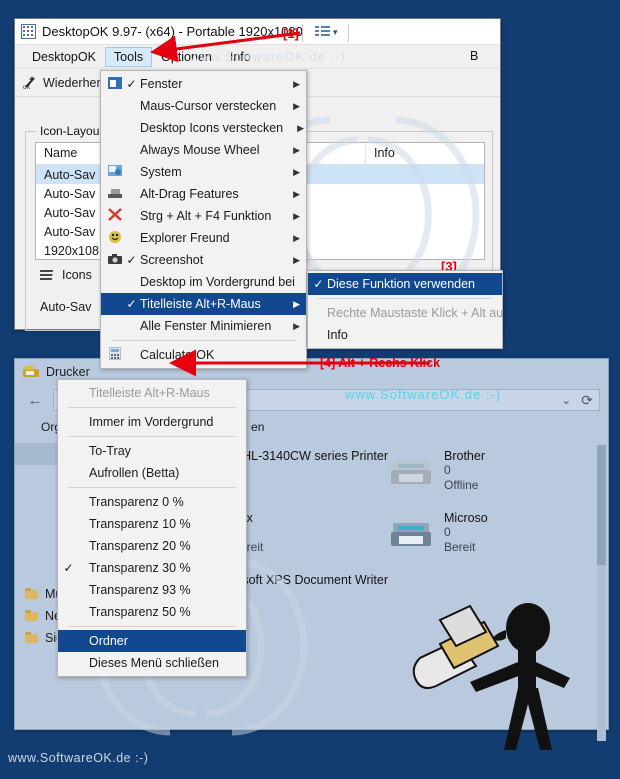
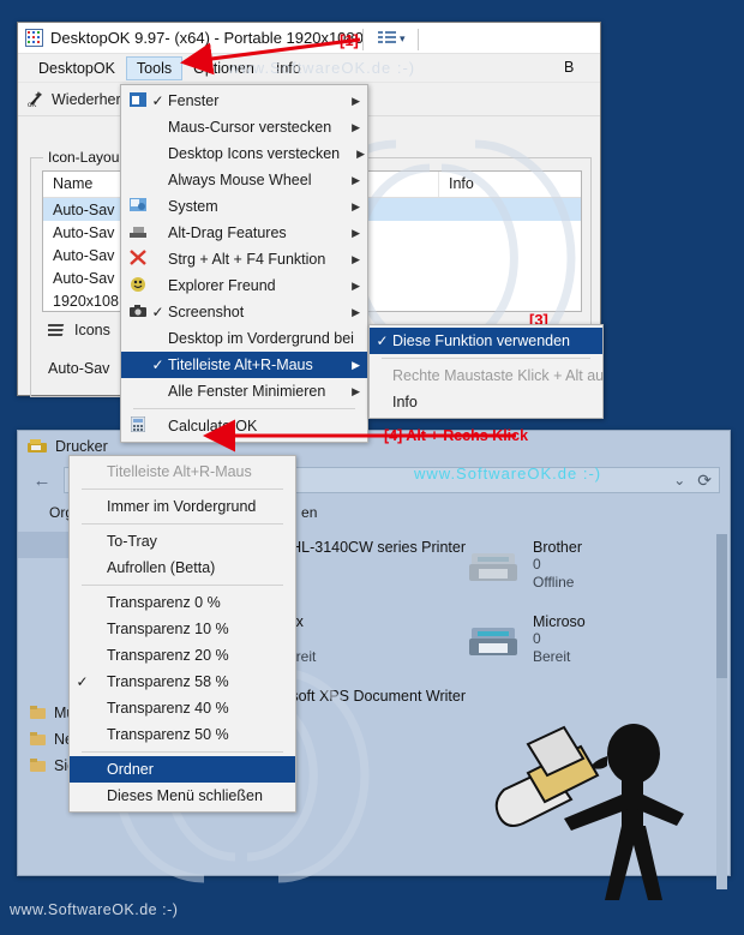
  DesktopOK 9.97- (x64) - Portable 1920x1080
  DesktopOK
  Tools
  Optionen
  Info
  www.SoftwareOK.de :-)
  B
  Wiederher
  ▾
  Icon-Layou
  Name
  Info
  Auto-Sav
  Auto-Sav
  Auto-Sav
  Auto-Sav
  1920x108
  Icons
  Auto-Sav
  ✓
  Fenster
  ▶
  Maus-Cursor verstecken
  ▶
  Desktop Icons verstecken
  ▶
  Always Mouse Wheel
  ▶
  System
  ▶
  Alt-Drag Features
  ▶
  Strg + Alt + F4 Funktion
  ▶
  Explorer Freund
  ▶
  ✓
  Screenshot
  ▶
  Desktop im Vordergrund bei
  ✓
  Titelleiste Alt+R-Maus
  ▶
  Alle Fenster Minimieren
  ▶
  CalculatorOK
  ✓
  Diese Funktion verwenden
  Rechte Maustaste Klick + Alt au
  Info
  Drucker
  www.SoftwareOK.de :-)
  ←
  ⌄
  ⟳
  en
  L-3140CW series Printer
  Brother
  0
  Offline
  Microso
  0
  Bereit
  oft XPS Document Writer
  Titelleiste Alt+R-Maus
  Immer im Vordergrund
  To-Tray
  Aufrollen (Betta)
  Transparenz 0 %
  Transparenz 10 %
  Transparenz 20 %
  ✓
- Transparenz 30 %
+ Transparenz 58 %
- Transparenz 93 %
+ Transparenz 40 %
  Transparenz 50 %
  Ordner
  Dieses Menü schließen
  [3]
  www.SoftwareOK.de :-)
